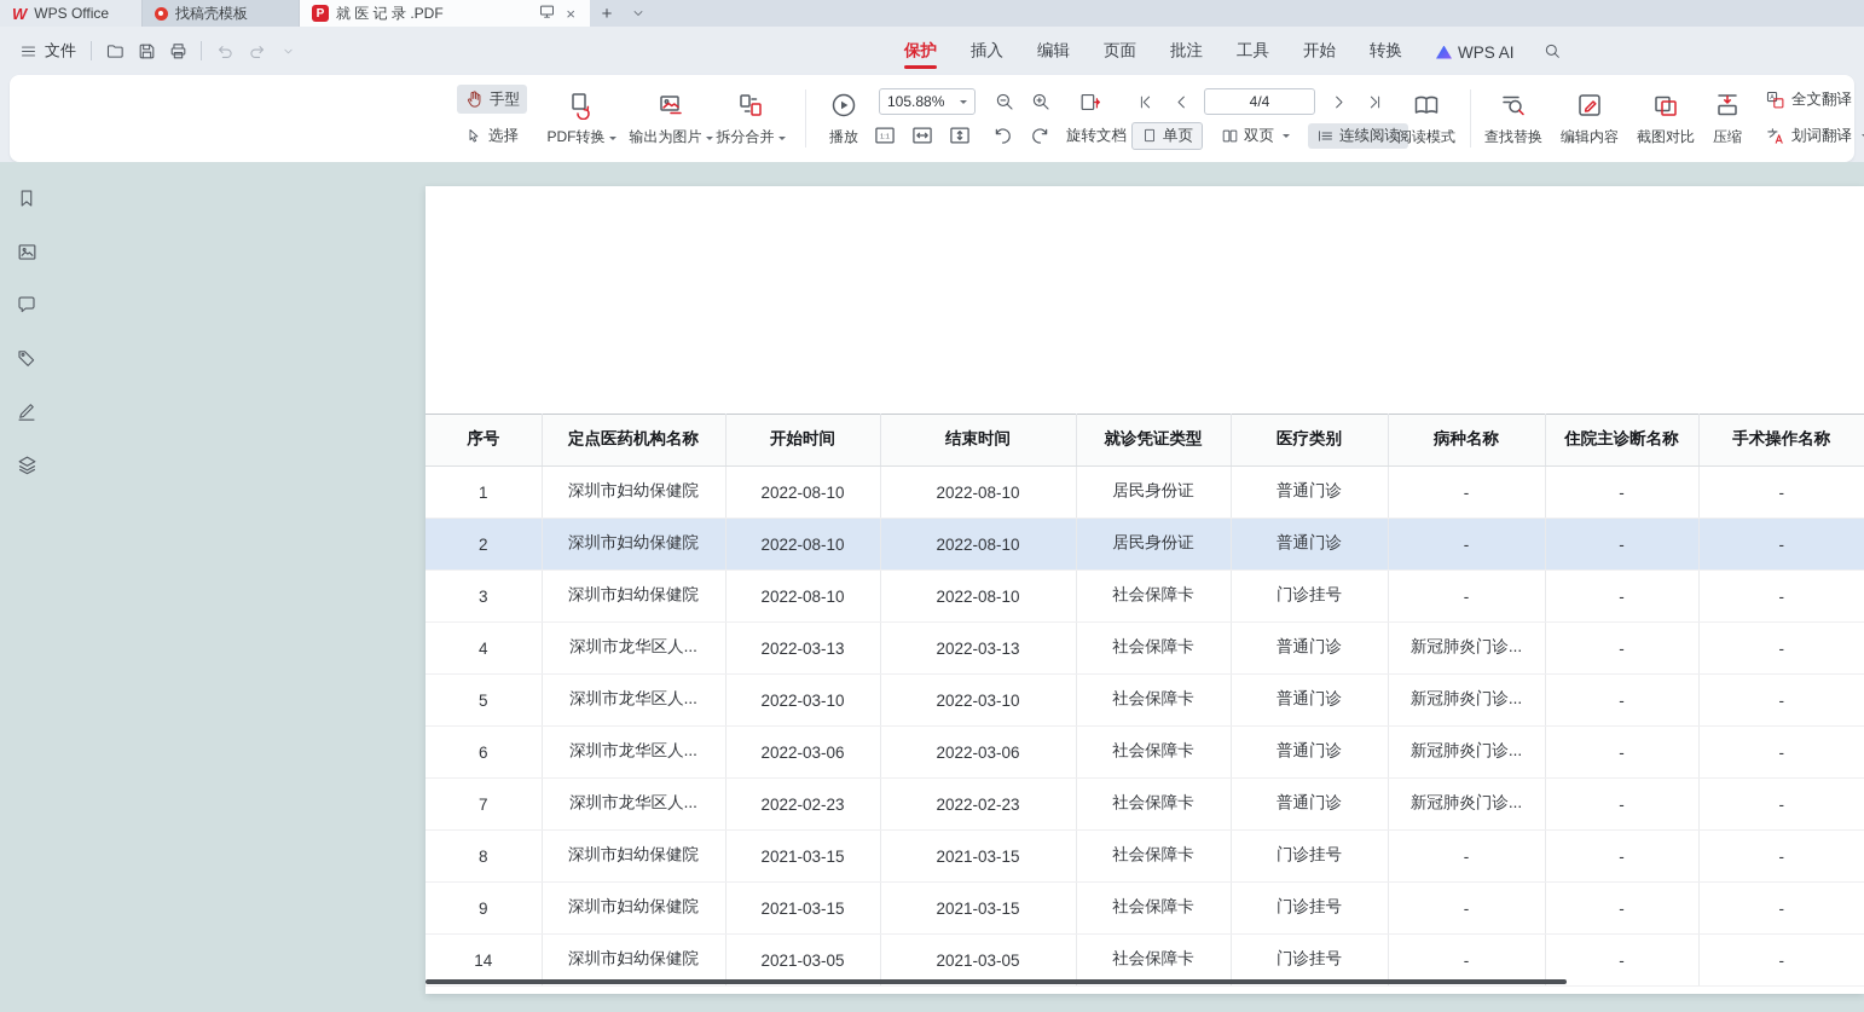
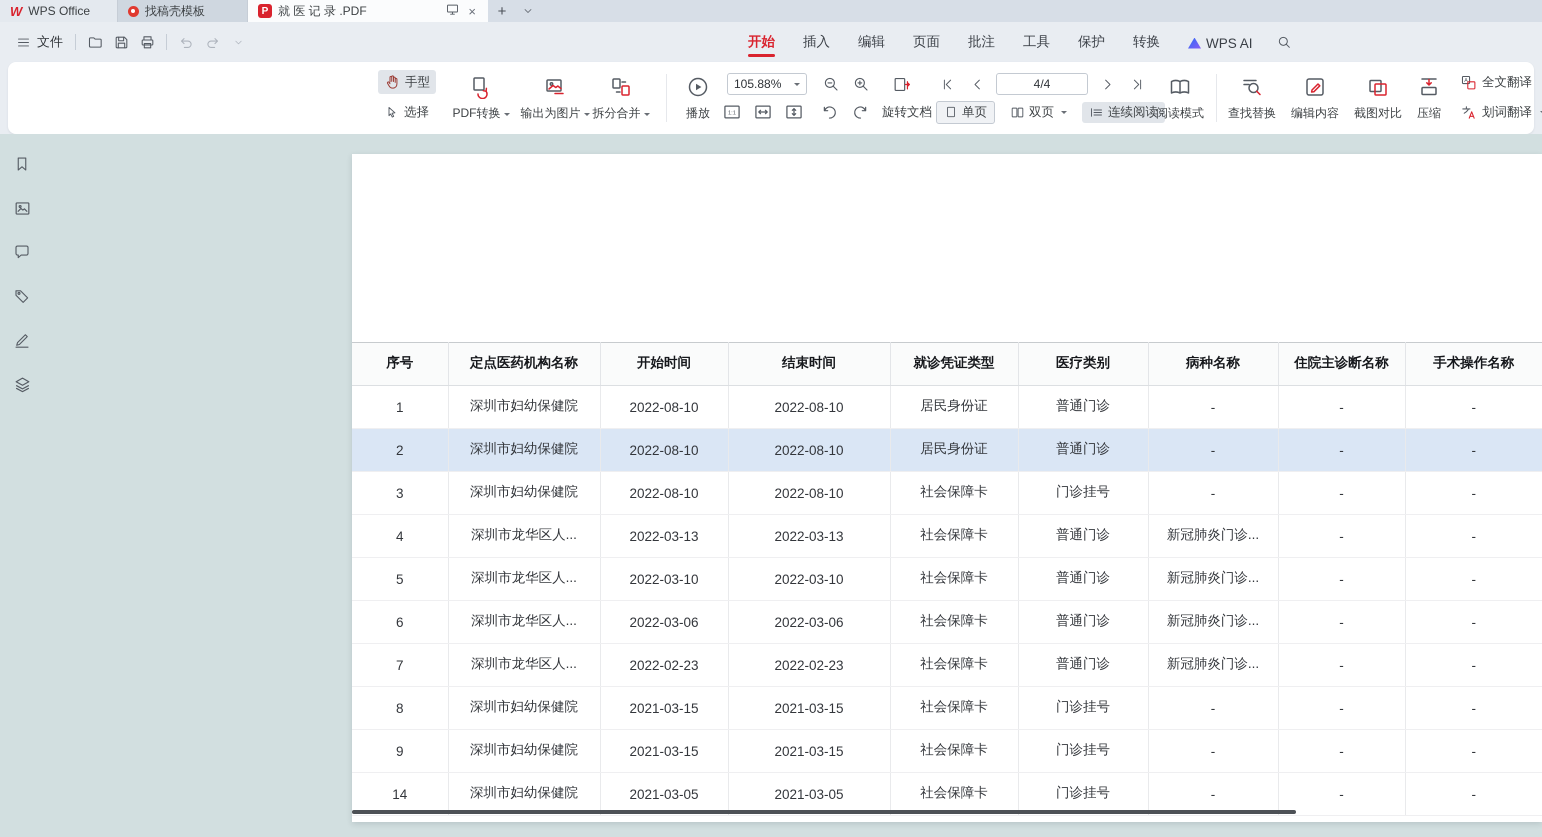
  W
  WPS Office
  找稿壳模板
  P
  就 医 记 录 .PDF
  ×
  +
  文件
- 保护
+ 开始
  插入
  编辑
  页面
  批注
  工具
- 开始
+ 保护
  转换
  WPS AI
  手型
  选择
  PDF转换
  输出为图片
  拆分合并
  播放
  105.88%
  旋转文档
  4/4
  单页
  双页
  连续阅读
  阅读模式
  查找替换
  编辑内容
  截图对比
  压缩
  全文翻译
  划词翻译
  序号	定点医药机构名称	开始时间	结束时间	就诊凭证类型	医疗类别	病种名称	住院主诊断名称	手术操作名称
  1	深圳市妇幼保健院	2022-08-10	2022-08-10	居民身份证	普通门诊	-	-	-
  2	深圳市妇幼保健院	2022-08-10	2022-08-10	居民身份证	普通门诊	-	-	-
  3	深圳市妇幼保健院	2022-08-10	2022-08-10	社会保障卡	门诊挂号	-	-	-
  4	深圳市龙华区人...	2022-03-13	2022-03-13	社会保障卡	普通门诊	新冠肺炎门诊...	-	-
  5	深圳市龙华区人...	2022-03-10	2022-03-10	社会保障卡	普通门诊	新冠肺炎门诊...	-	-
  6	深圳市龙华区人...	2022-03-06	2022-03-06	社会保障卡	普通门诊	新冠肺炎门诊...	-	-
  7	深圳市龙华区人...	2022-02-23	2022-02-23	社会保障卡	普通门诊	新冠肺炎门诊...	-	-
  8	深圳市妇幼保健院	2021-03-15	2021-03-15	社会保障卡	门诊挂号	-	-	-
  9	深圳市妇幼保健院	2021-03-15	2021-03-15	社会保障卡	门诊挂号	-	-	-
  14	深圳市妇幼保健院	2021-03-05	2021-03-05	社会保障卡	门诊挂号	-	-	-
